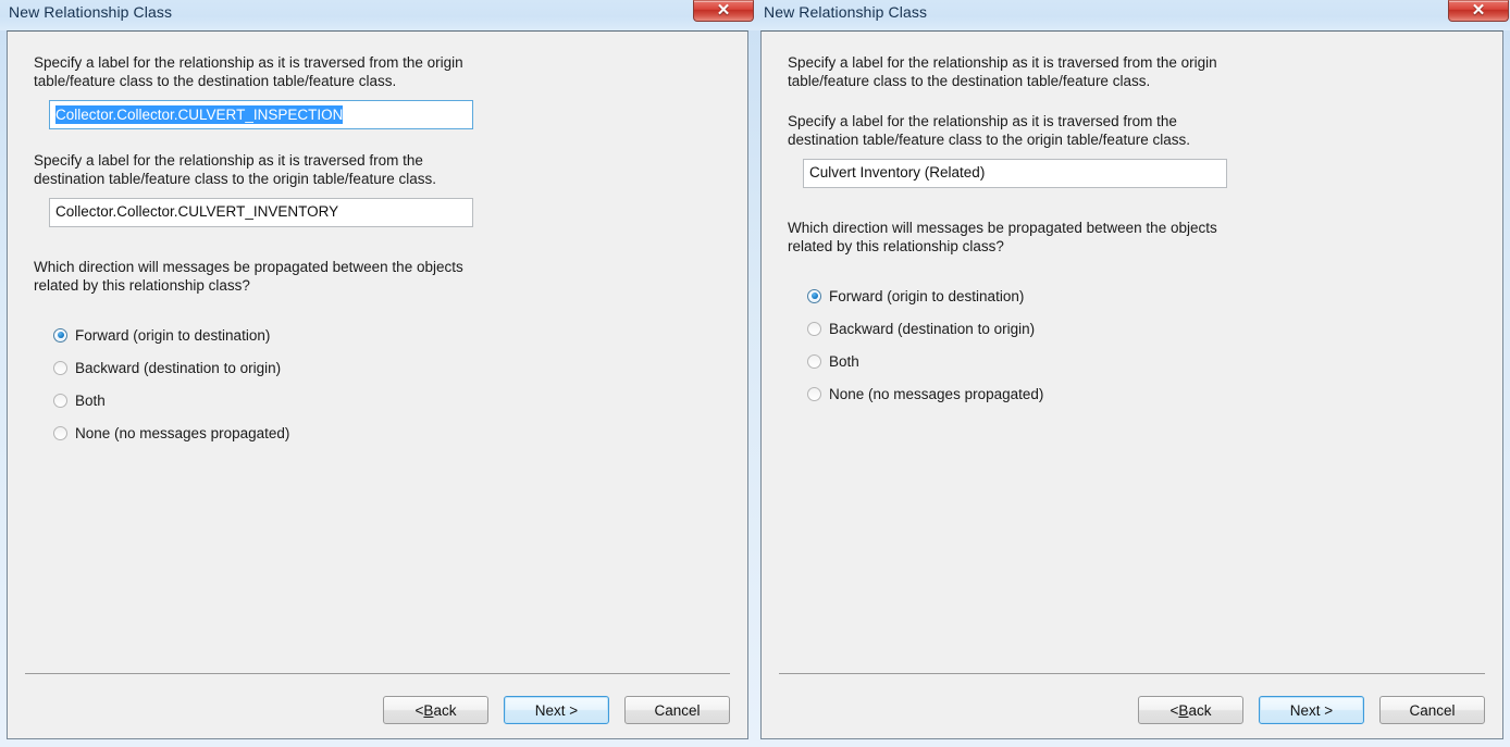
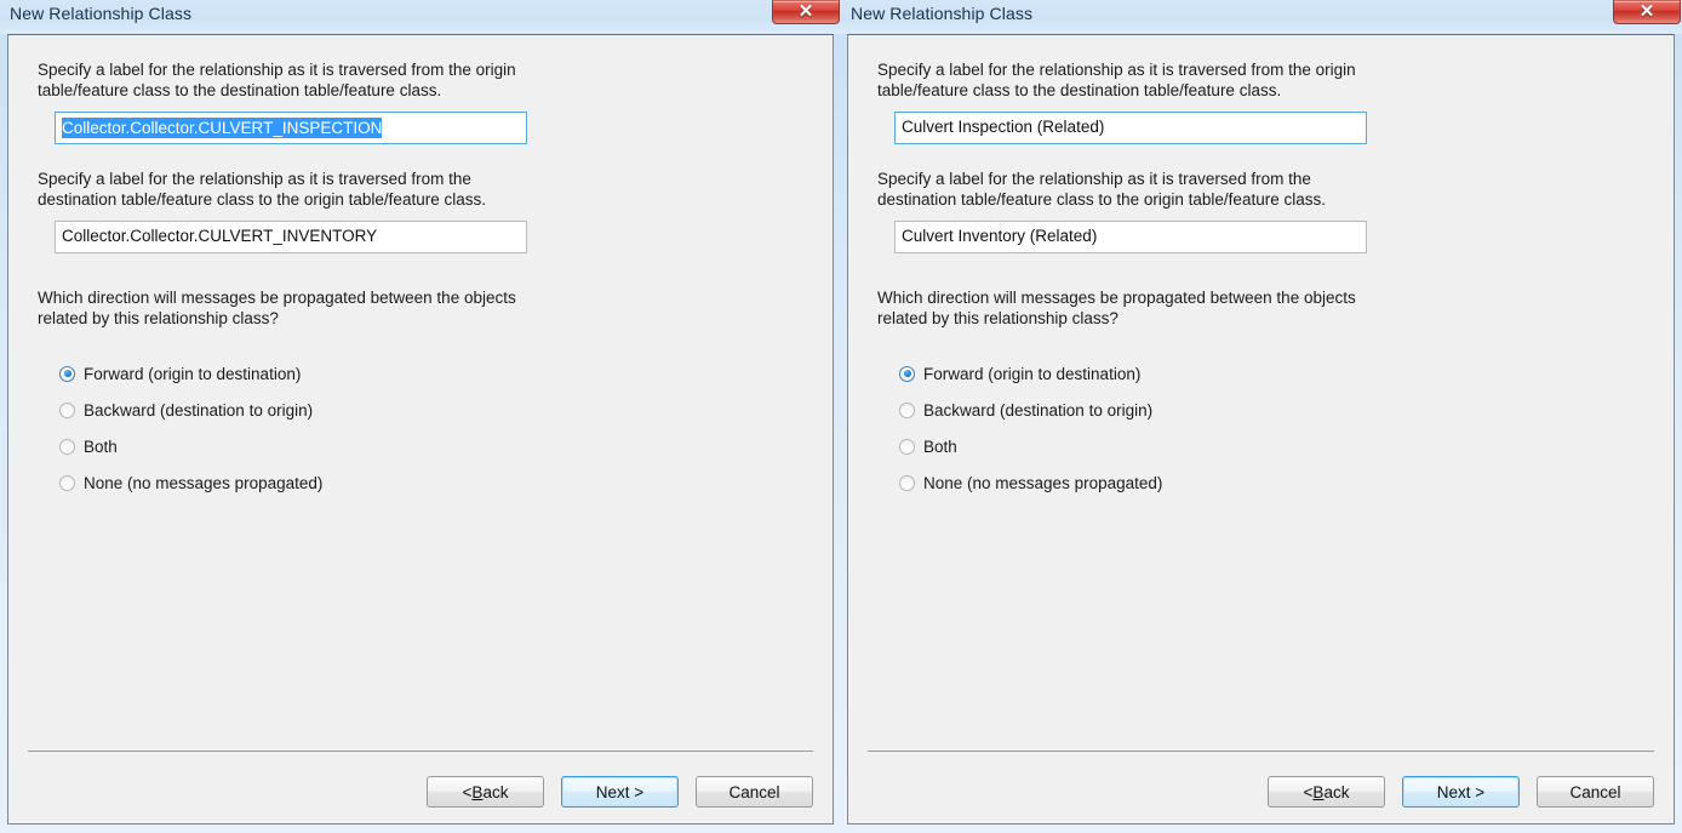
  New Relationship Class
  ✕
  Specify a label for the relationship as it is traversed from the origin table/feature class to the destination table/feature class.
  Collector.Collector.CULVERT_INSPECTION
  Specify a label for the relationship as it is traversed from the destination table/feature class to the origin table/feature class.
  Collector.Collector.CULVERT_INVENTORY
  Which direction will messages be propagated between the objects related by this relationship class?
  Forward (origin to destination)
  Backward (destination to origin)
  Both
  None (no messages propagated)
  <
  B
  ack
  Next >
  Cancel
  New Relationship Class
  ✕
  Specify a label for the relationship as it is traversed from the origin table/feature class to the destination table/feature class.
+ Culvert Inspection (Related)
  Specify a label for the relationship as it is traversed from the destination table/feature class to the origin table/feature class.
  Culvert Inventory (Related)
  Which direction will messages be propagated between the objects related by this relationship class?
  Forward (origin to destination)
  Backward (destination to origin)
  Both
  None (no messages propagated)
  <
  B
  ack
  Next >
  Cancel
